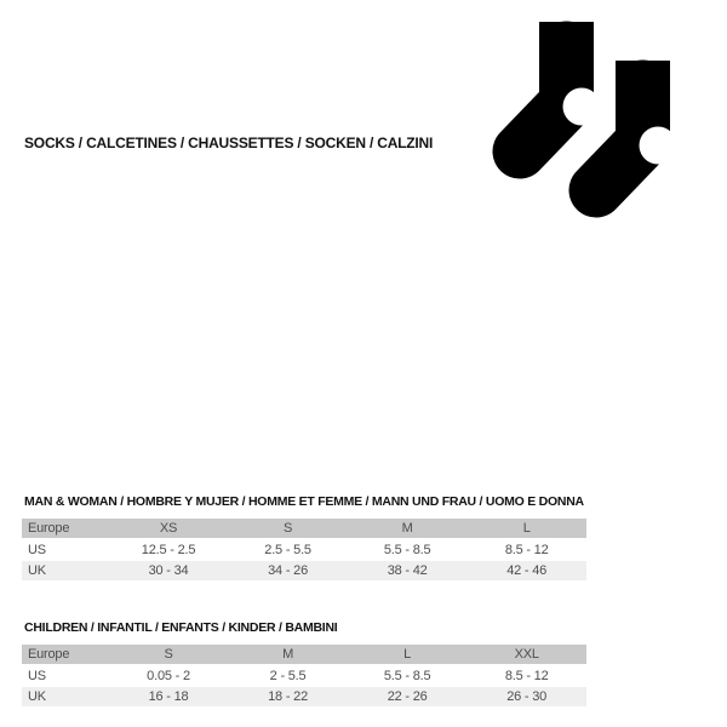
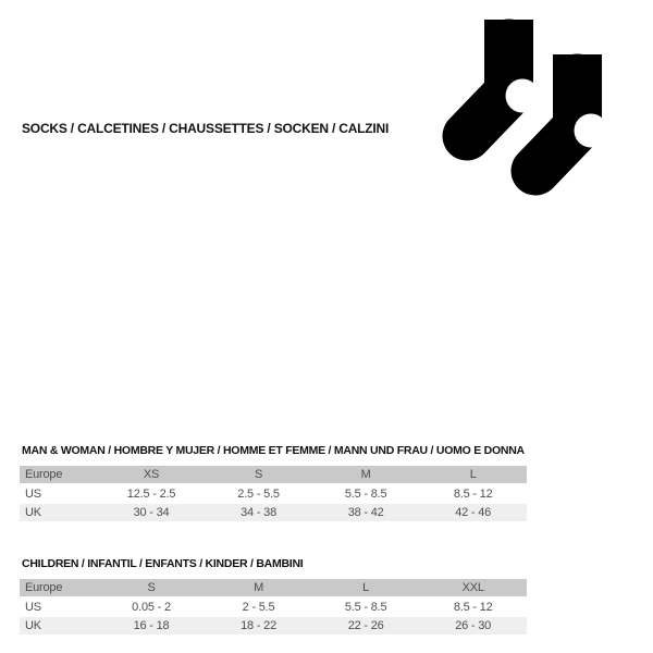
  SOCKS / CALCETINES / CHAUSSETTES / SOCKEN / CALZINI
  MAN & WOMAN / HOMBRE Y MUJER / HOMME ET FEMME / MANN UND FRAU / UOMO E DONNA
  Europe
  XS
  S
  M
  L
  US
  12.5 - 2.5
  2.5 - 5.5
  5.5 - 8.5
  8.5 - 12
  UK
  30 - 34
- 34 - 26
+ 34 - 38
  38 - 42
  42 - 46
  CHILDREN / INFANTIL / ENFANTS / KINDER / BAMBINI
  Europe
  S
  M
  L
  XXL
  US
  0.05 - 2
  2 - 5.5
  5.5 - 8.5
  8.5 - 12
  UK
  16 - 18
  18 - 22
  22 - 26
  26 - 30
